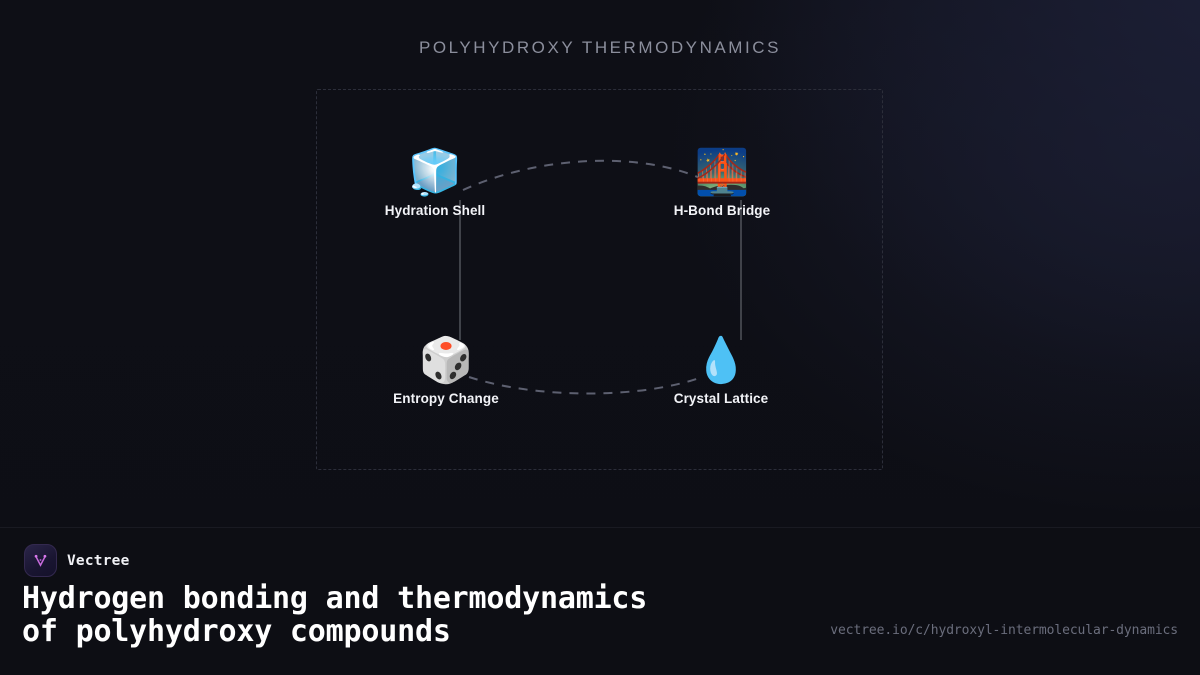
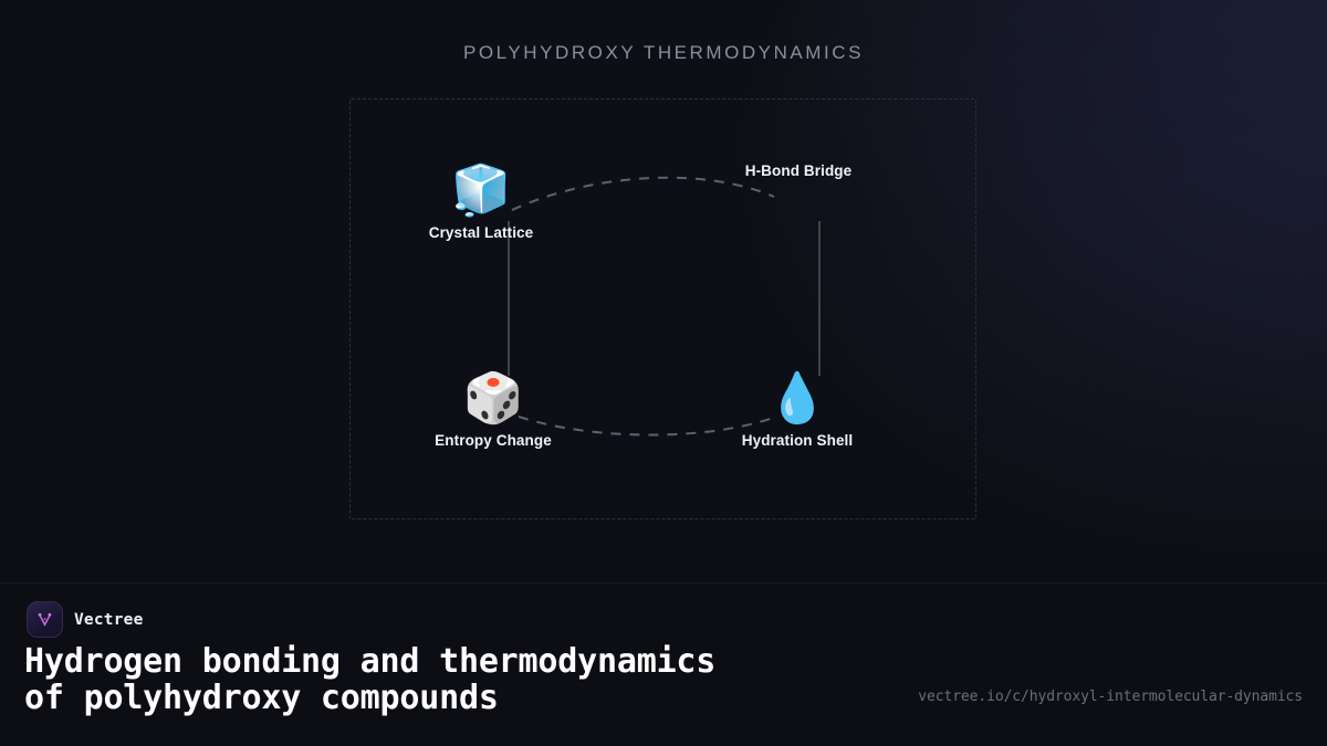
  POLYHYDROXY THERMODYNAMICS
  🧊
- Hydration Shell
+ Crystal Lattice
- 🌉
  H-Bond Bridge
  🎲
  Entropy Change
  💧
- Crystal Lattice
+ Hydration Shell
  Vectree
  Hydrogen bonding and thermodynamics
  of polyhydroxy compounds
  vectree.io/c/hydroxyl-intermolecular-dynamics
